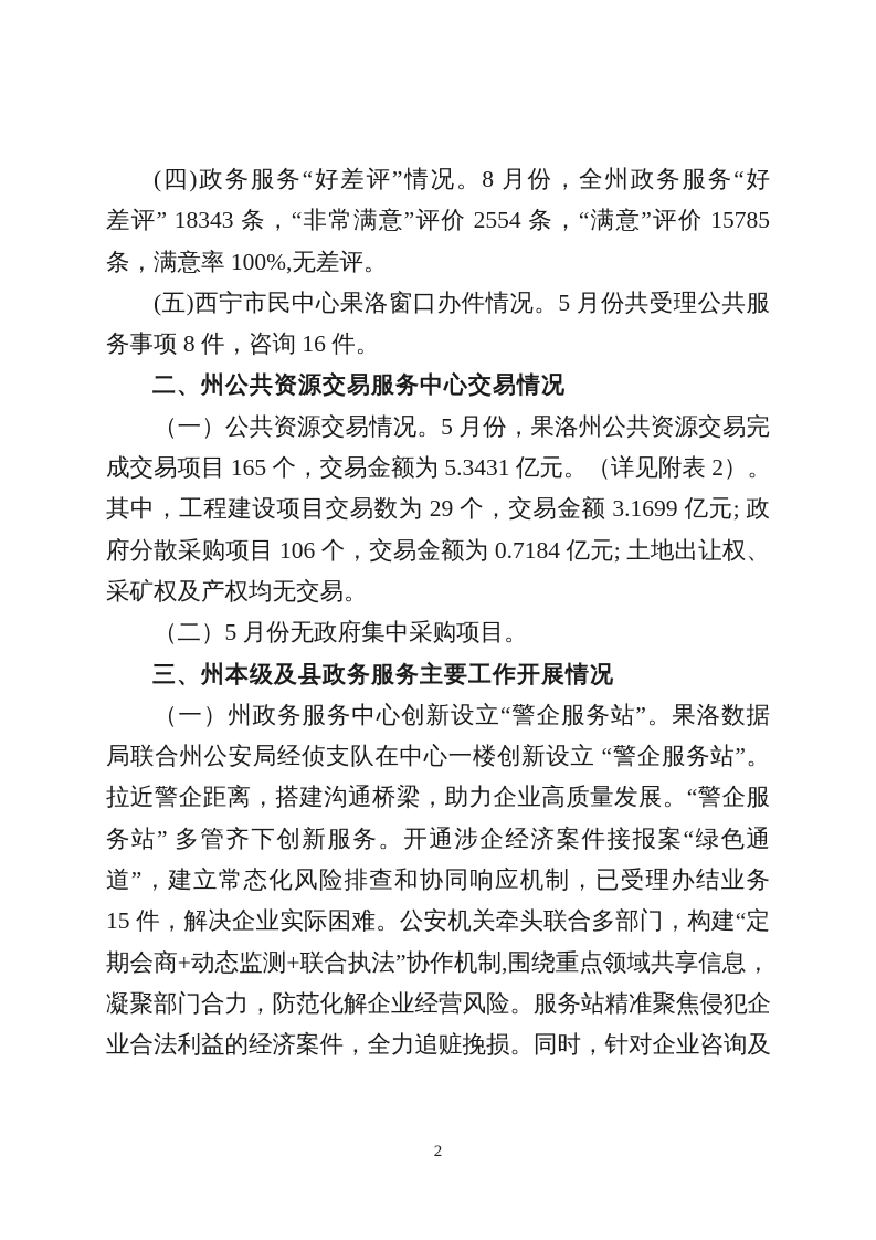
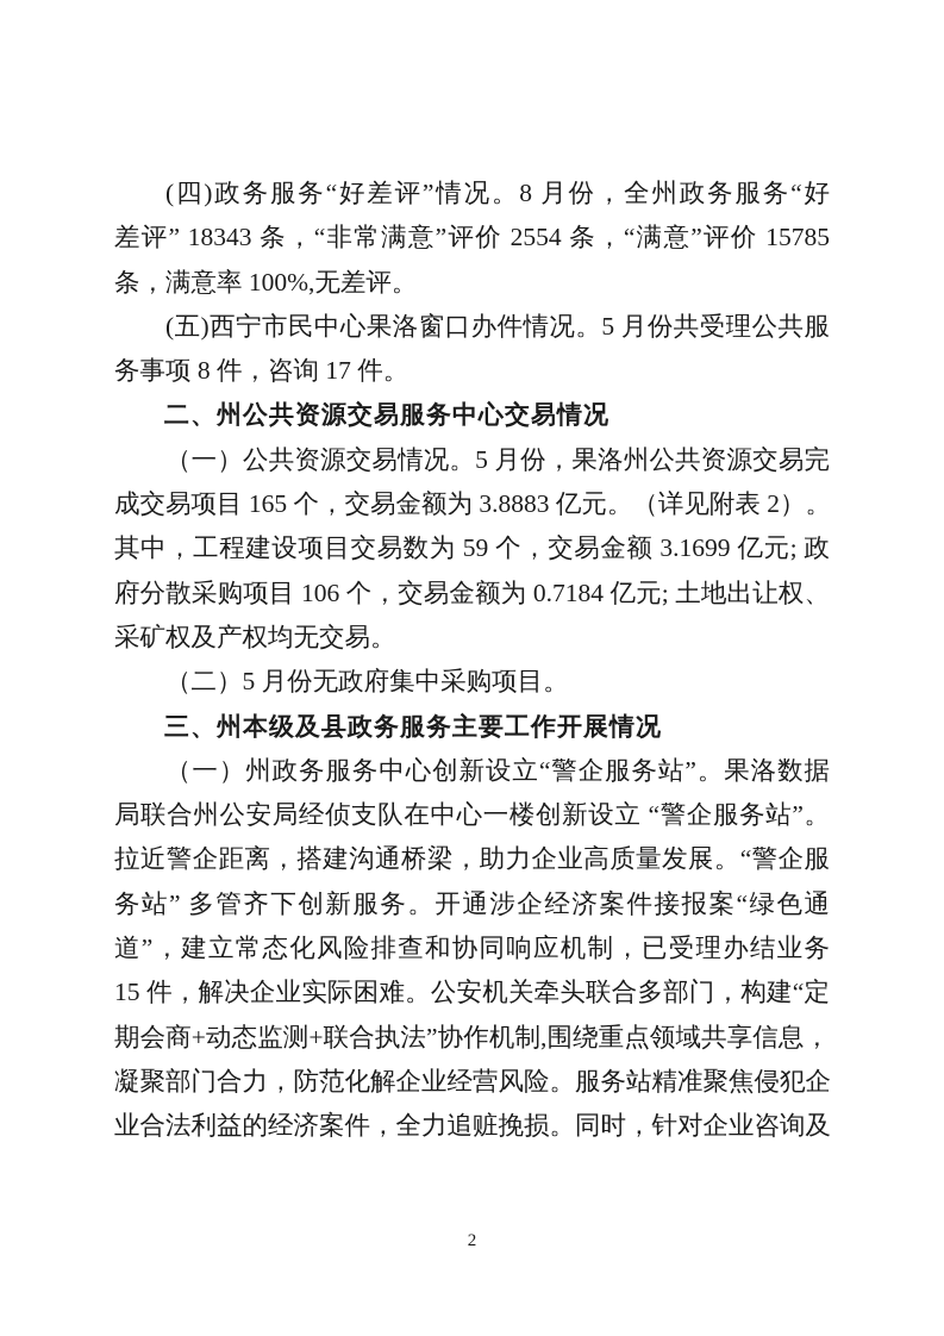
  (四)政务服务“好差评”情况。8 月份，全州政务服务“好
  差评” 18343 条，“非常满意”评价 2554 条，“满意”评价 15785
  条，满意率 100%,无差评。
  (五)西宁市民中心果洛窗口办件情况。5 月份共受理公共服
- 务事项 8 件，咨询 16 件。
+ 务事项 8 件，咨询 17 件。
  二、州公共资源交易服务中心交易情况
  （一）公共资源交易情况。5 月份，果洛州公共资源交易完
- 成交易项目 165 个，交易金额为 5.3431 亿元。（详见附表 2）。
+ 成交易项目 165 个，交易金额为 3.8883 亿元。（详见附表 2）。
- 其中，工程建设项目交易数为 29 个，交易金额 3.1699 亿元; 政
+ 其中，工程建设项目交易数为 59 个，交易金额 3.1699 亿元; 政
  府分散采购项目 106 个，交易金额为 0.7184 亿元; 土地出让权、
  采矿权及产权均无交易。
  （二）5 月份无政府集中采购项目。
  三、州本级及县政务服务主要工作开展情况
  （一）州政务服务中心创新设立“警企服务站”。果洛数据
  局联合州公安局经侦支队在中心一楼创新设立 “警企服务站”。
  拉近警企距离，搭建沟通桥梁，助力企业高质量发展。“警企服
  务站” 多管齐下创新服务。开通涉企经济案件接报案“绿色通
  道”，建立常态化风险排查和协同响应机制，已受理办结业务
  15 件，解决企业实际困难。公安机关牵头联合多部门，构建“定
  期会商+动态监测+联合执法”协作机制,围绕重点领域共享信息，
  凝聚部门合力，防范化解企业经营风险。服务站精准聚焦侵犯企
  业合法利益的经济案件，全力追赃挽损。同时，针对企业咨询及
  2
